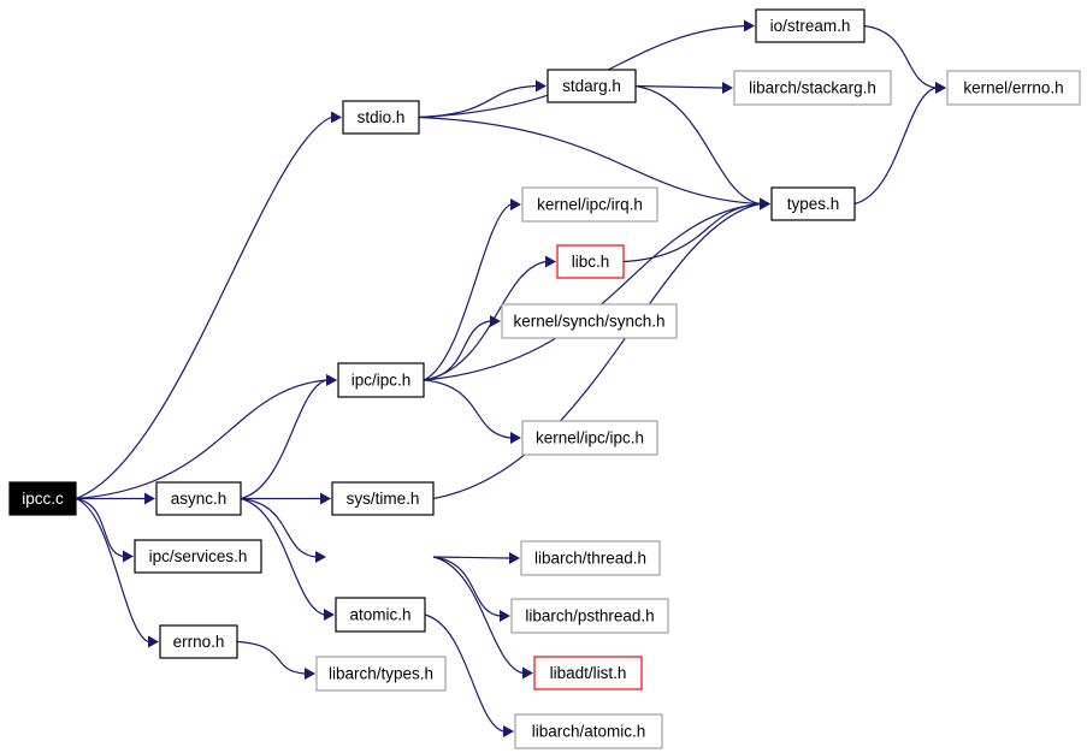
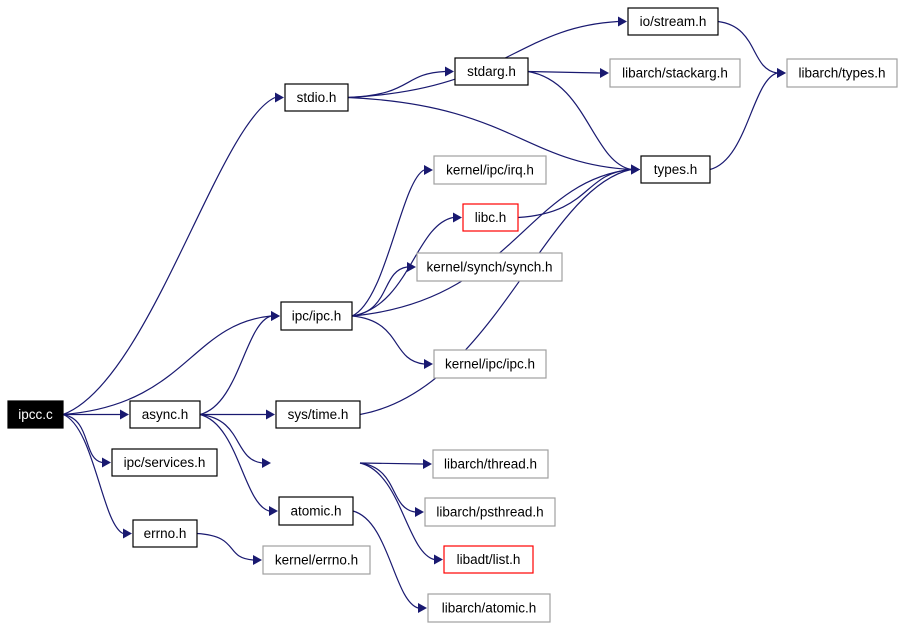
  ipcc.c
  stdio.h
  stdarg.h
  io/stream.h
  libarch/stackarg.h
- kernel/errno.h
+ libarch/types.h
  types.h
  kernel/ipc/irq.h
  libc.h
  kernel/synch/synch.h
  ipc/ipc.h
  kernel/ipc/ipc.h
  async.h
  sys/time.h
  ipc/services.h
  libarch/thread.h
  atomic.h
  libarch/psthread.h
  errno.h
  libadt/list.h
- libarch/types.h
+ kernel/errno.h
  libarch/atomic.h
